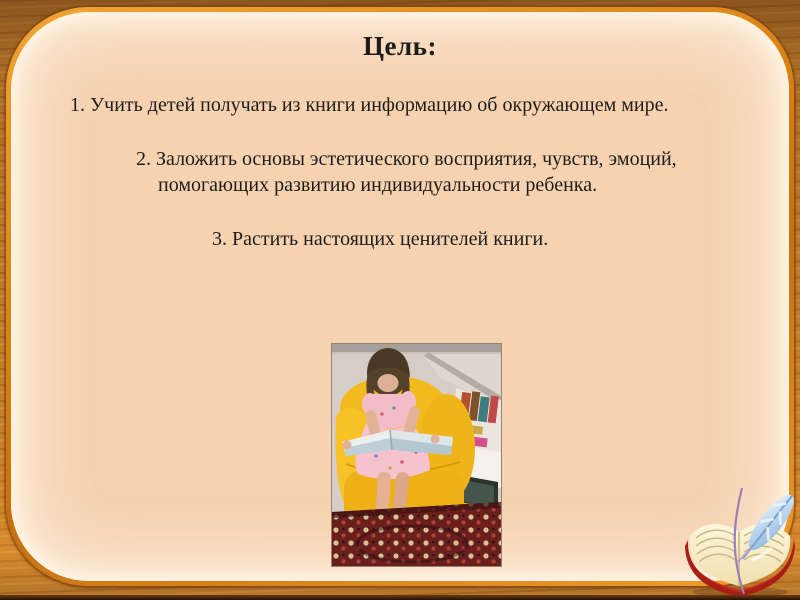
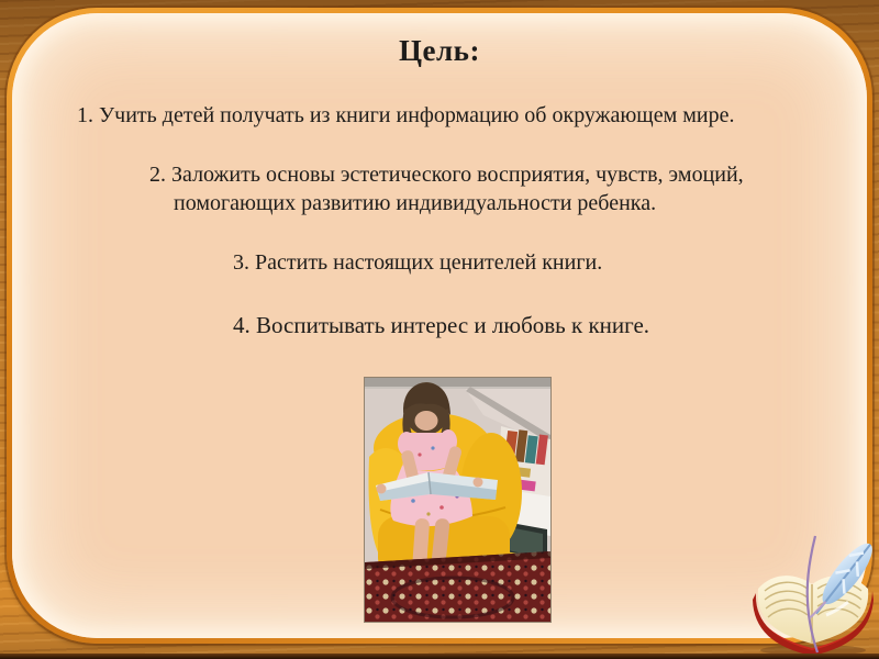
  Цель:
  1. Учить детей получать из книги информацию об окружающем мире.
  2. Заложить основы эстетического восприятия, чувств, эмоций,
  помогающих развитию индивидуальности ребенка.
  3. Растить настоящих ценителей книги.
+ 4. Воспитывать интерес и любовь к книге.
